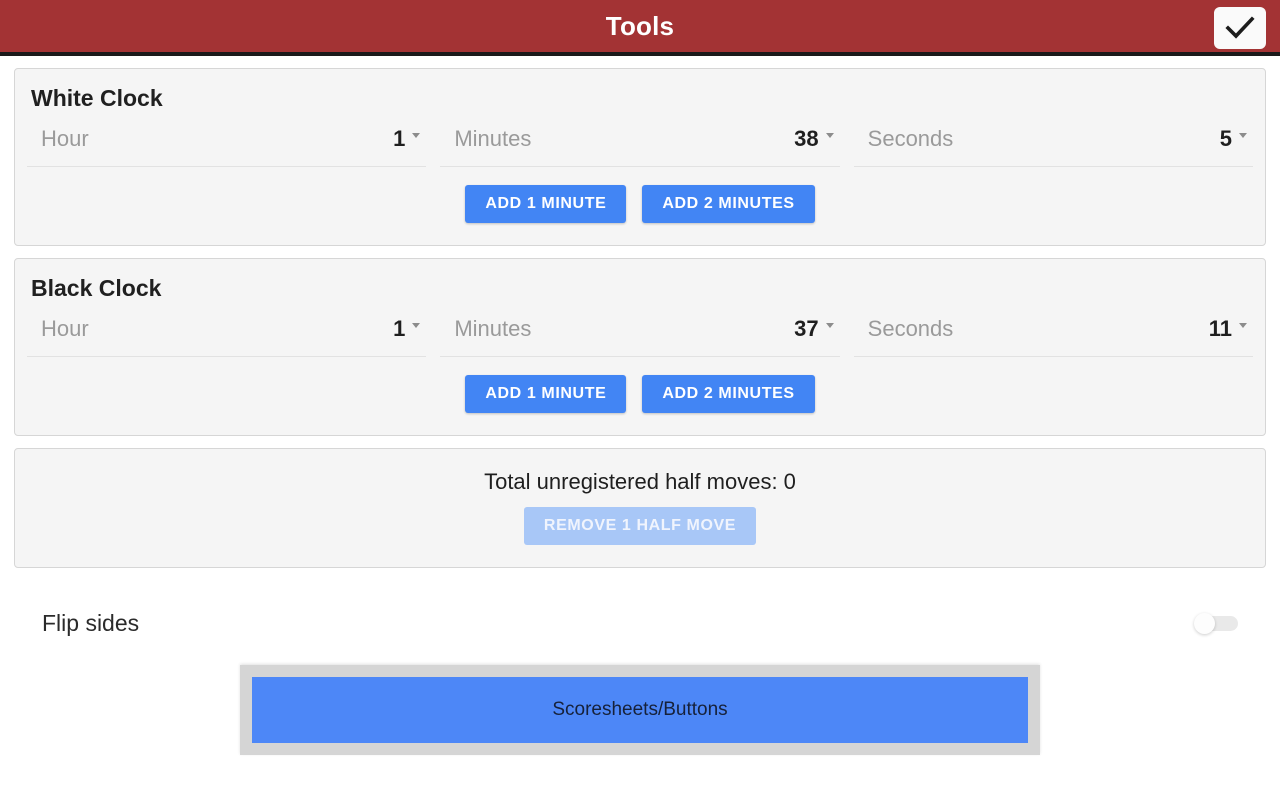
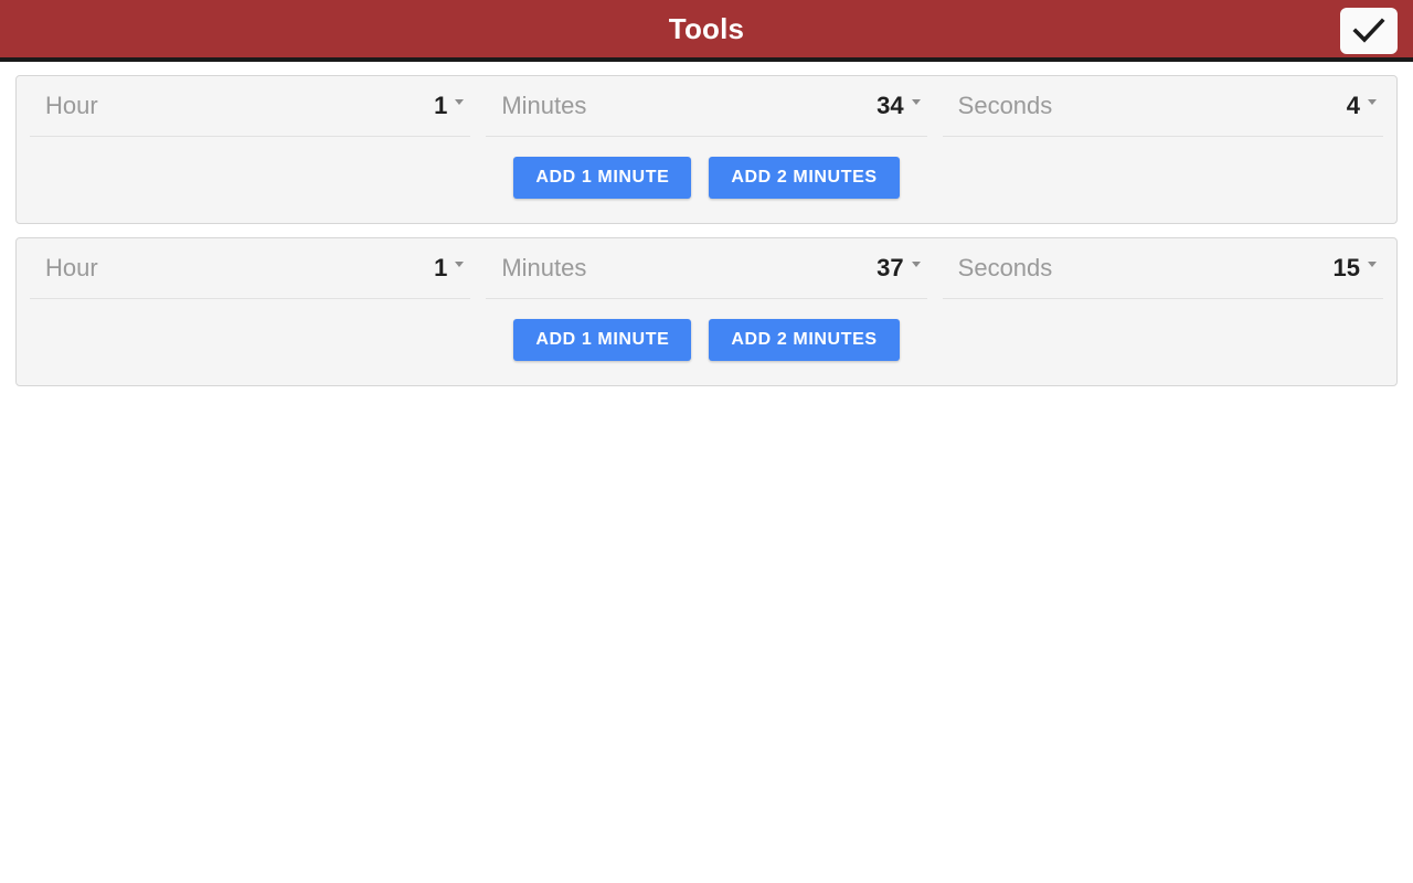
  Tools
- White Clock
  Hour
  1
  Minutes
- 38
+ 34
  Seconds
- 5
+ 4
  ADD 1 MINUTE
  ADD 2 MINUTES
- Black Clock
  Hour
  1
  Minutes
  37
  Seconds
- 11
+ 15
  ADD 1 MINUTE
  ADD 2 MINUTES
- Total unregistered half moves: 0
- REMOVE 1 HALF MOVE
- Flip sides
- Scoresheets/Buttons
